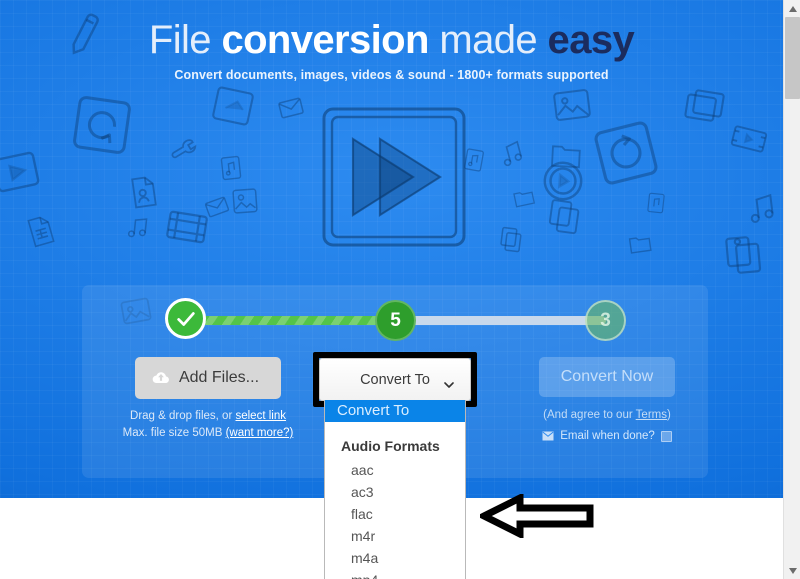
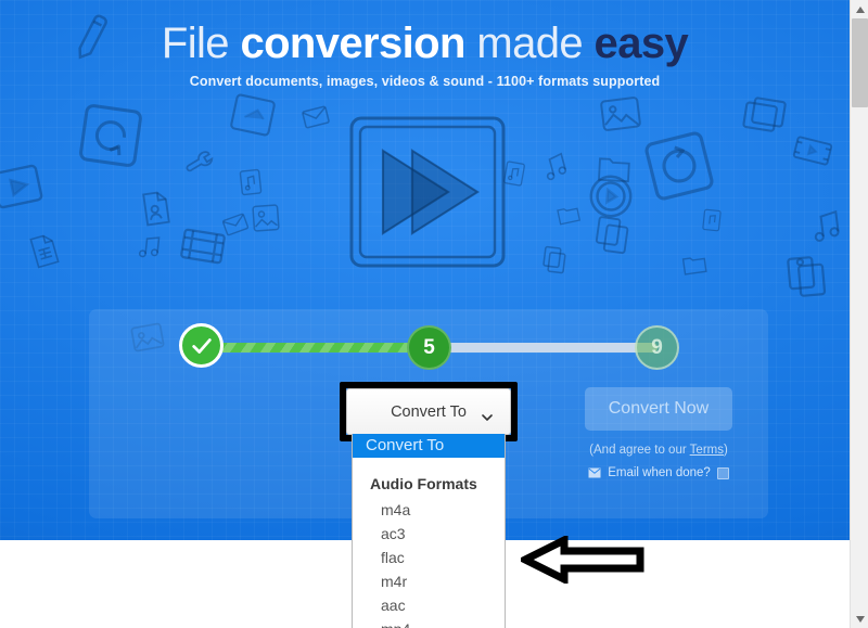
  File conversion made easy
- Convert documents, images, videos & sound - 1800+ formats supported
+ Convert documents, images, videos & sound - 1100+ formats supported
  5
- 3
+ 9
- Add Files...
- Drag & drop files, or select link
- Max. file size 50MB (want more?)
  Convert Now
  (And agree to our Terms)
  Email when done?
  Convert To
  Convert To
  Audio Formats
- aac
+ m4a
  ac3
  flac
  m4r
- m4a
+ aac
